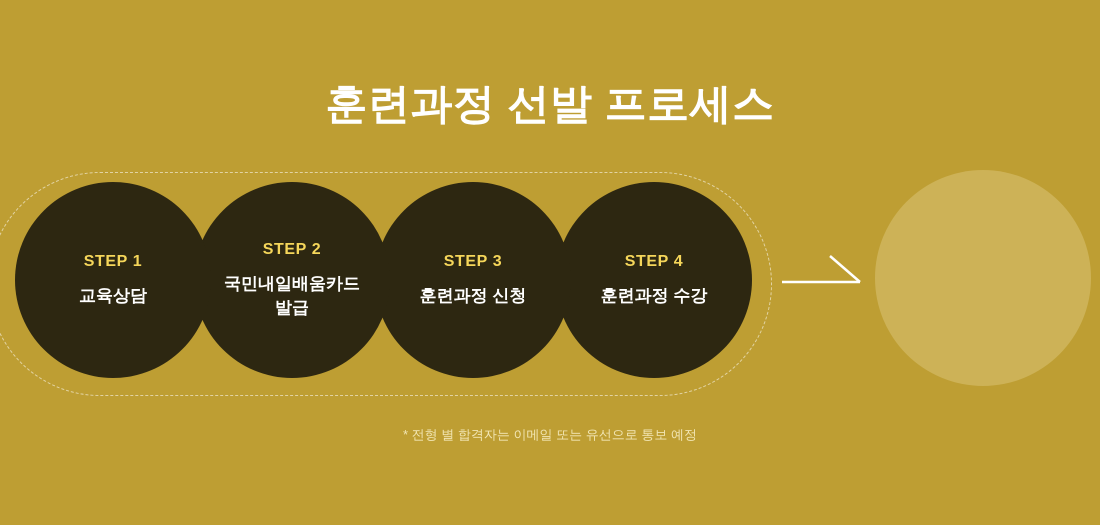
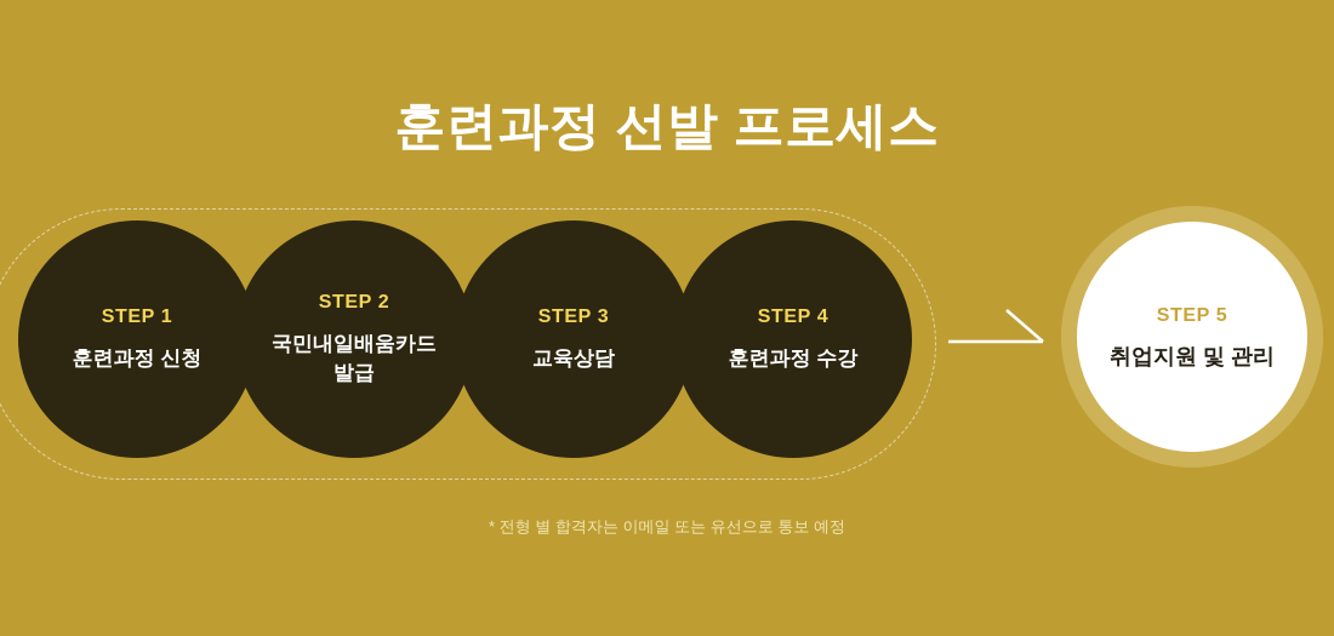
  훈련과정 선발 프로세스
  STEP 1
- 교육상담
+ 훈련과정 신청
  STEP 2
  국민내일배움카드
  발급
  STEP 3
- 훈련과정 신청
+ 교육상담
  STEP 4
  훈련과정 수강
+ STEP 5
+ 취업지원 및 관리
  * 전형 별 합격자는 이메일 또는 유선으로 통보 예정
